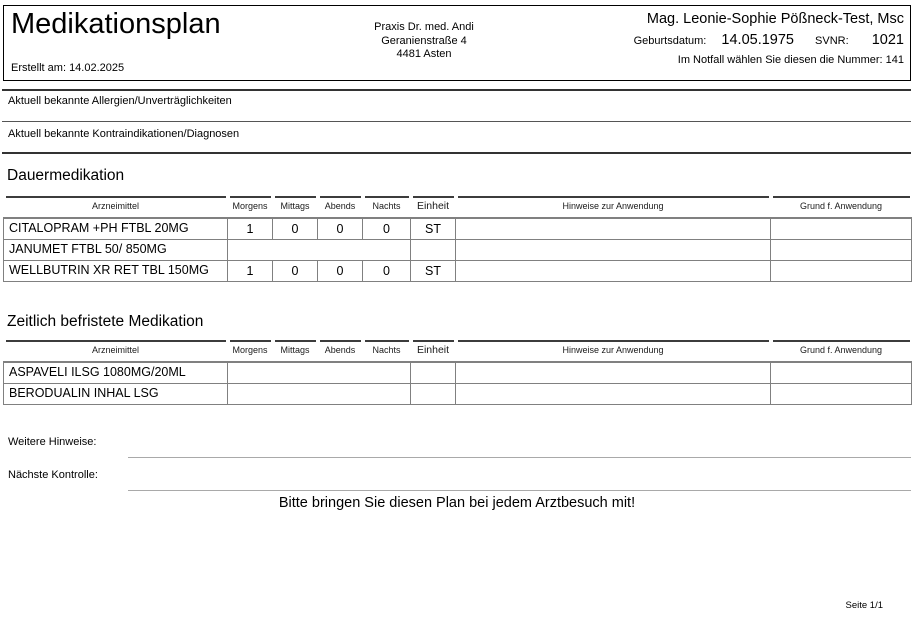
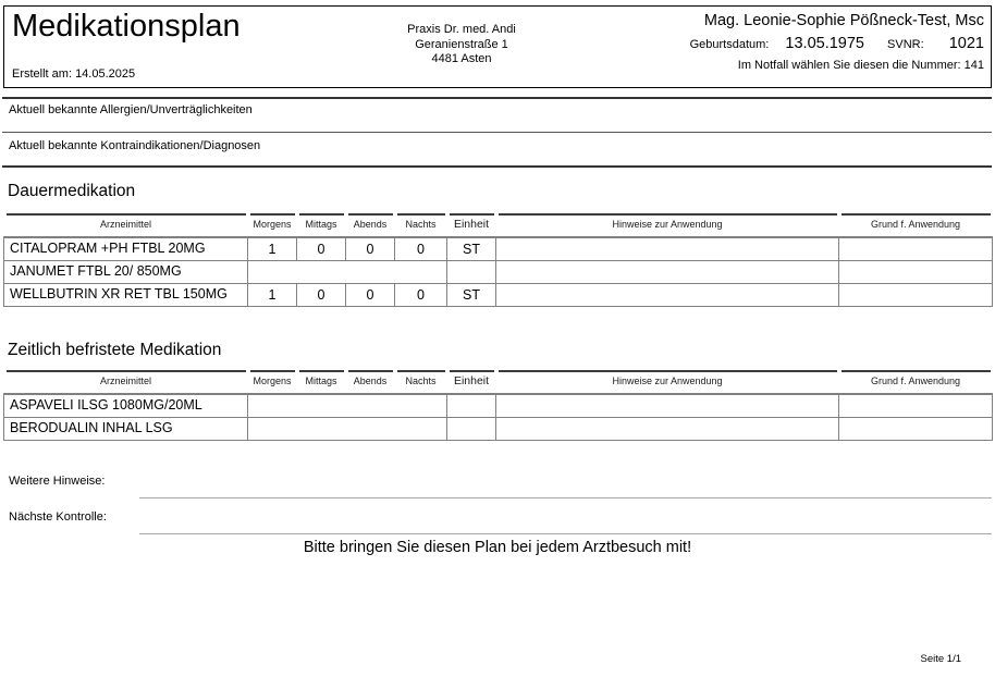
  Medikationsplan
- Erstellt am: 14.02.2025
+ Erstellt am: 14.05.2025
  Praxis Dr. med. Andi
- Geranienstraße 4
+ Geranienstraße 1
  4481 Asten
  Mag. Leonie-Sophie Pößneck-Test, Msc
- Geburtsdatum: 14.05.1975 SVNR: 1021
+ Geburtsdatum: 13.05.1975 SVNR: 1021
  Im Notfall wählen Sie diesen die Nummer: 141
  Aktuell bekannte Allergien/Unverträglichkeiten
  Aktuell bekannte Kontraindikationen/Diagnosen
  Dauermedikation
  Arzneimittel	Morgens	Mittags	Abends	Nachts	Einheit	Hinweise zur Anwendung	Grund f. Anwendung
  CITALOPRAM +PH FTBL 20MG	1	0	0	0	ST
- JANUMET FTBL 50/ 850MG
+ JANUMET FTBL 20/ 850MG
  WELLBUTRIN XR RET TBL 150MG	1	0	0	0	ST
  Zeitlich befristete Medikation
  Arzneimittel	Morgens	Mittags	Abends	Nachts	Einheit	Hinweise zur Anwendung	Grund f. Anwendung
  ASPAVELI ILSG 1080MG/20ML
  BERODUALIN INHAL LSG
  Weitere Hinweise:
  Nächste Kontrolle:
  Bitte bringen Sie diesen Plan bei jedem Arztbesuch mit!
  Seite 1/1
